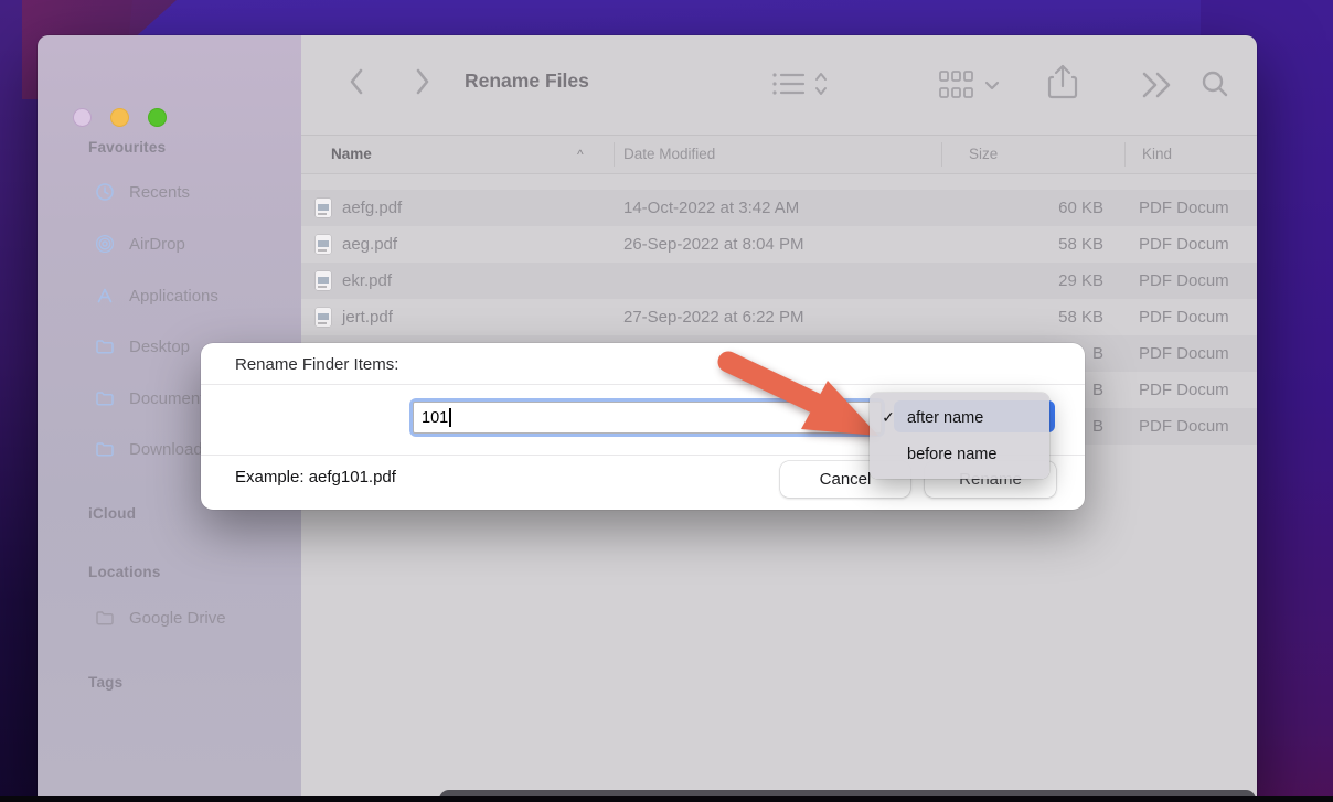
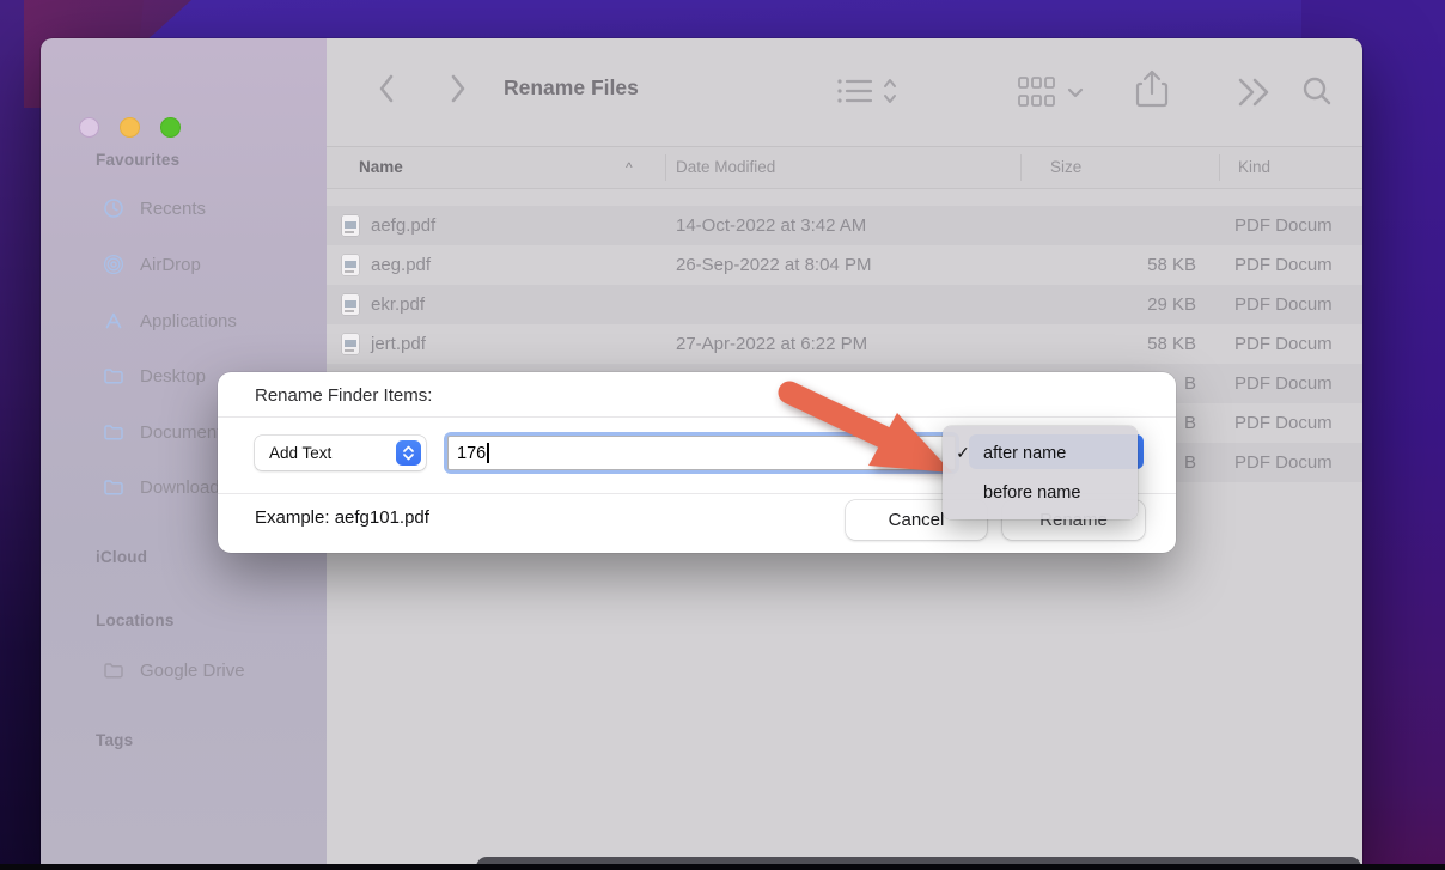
  Favourites
  Recents
  AirDrop
  Applications
  Desktop
  Documen
  Download
  iCloud
  Locations
  Google Drive
  Tags
  Rename Files
  Name
  ^
  Date Modified
  Size
  Kind
  aefg.pdf
  14-Oct-2022 at 3:42 AM
- 60 KB
  PDF Docum
  aeg.pdf
  26-Sep-2022 at 8:04 PM
  58 KB
  PDF Docum
  ekr.pdf
  29 KB
  PDF Docum
  jert.pdf
- 27-Sep-2022 at 6:22 PM
+ 27-Apr-2022 at 6:22 PM
  58 KB
  PDF Docum
  B
  PDF Docum
  B
  PDF Docum
  B
  PDF Docum
  Rename Finder Items:
+ Add Text
- 101
+ 176
  Example: aefg101.pdf
  Cancel
  Rename
  ✓
  after name
  before name
